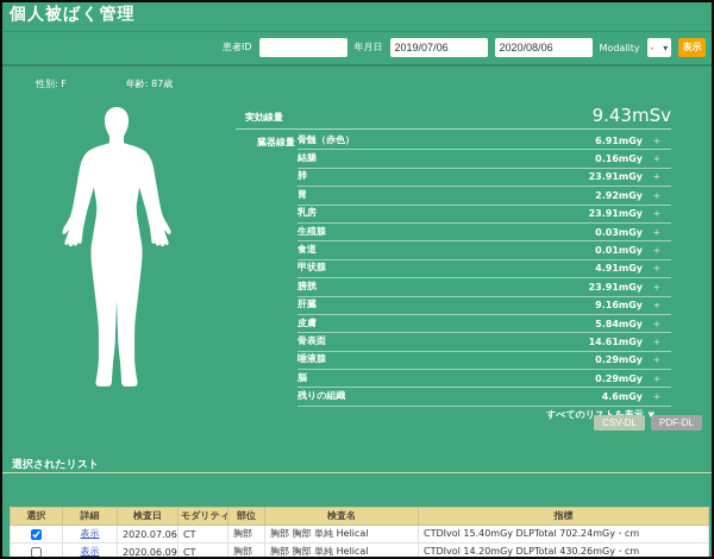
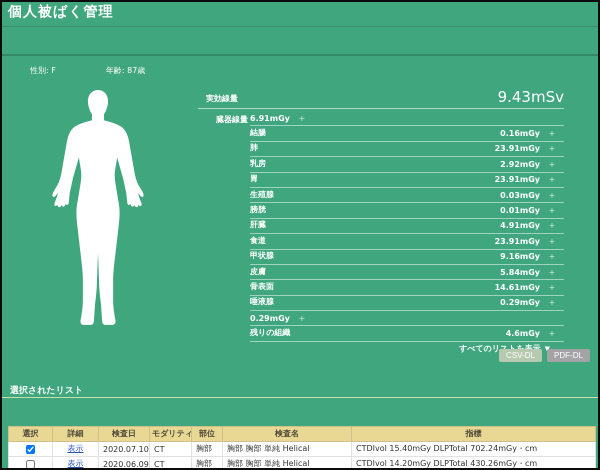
  個人被ばく管理
- 患者ID
- 年月日
- 2019/07/06
- 2020/08/06
- Modality
- -
- ▾
- 表示
  性別: F
  年齢: 87歳
  実効線量
  9.43mSv
  臓器線量
- 骨髄（赤色）
  6.91mGy
  +
  結腸
  0.16mGy
  +
  肺
  23.91mGy
  +
- 胃
+ 乳房
  2.92mGy
  +
- 乳房
+ 胃
  23.91mGy
  +
  生殖腺
  0.03mGy
  +
- 食道
+ 膀胱
  0.01mGy
  +
- 甲状腺
+ 肝臓
  4.91mGy
  +
- 膀胱
+ 食道
  23.91mGy
  +
- 肝臓
+ 甲状腺
  9.16mGy
  +
  皮膚
  5.84mGy
  +
  骨表面
  14.61mGy
  +
  唾液腺
  0.29mGy
  +
- 脳
  0.29mGy
  +
  残りの組織
  4.6mGy
  +
  CSV-DL
  PDF-DL
  選択されたリスト
  選択	詳細	検査日	モダリティ	部位	検査名	指標
- 	表示	2020.07.06	CT	胸部	胸部 胸部 単純 Helical	CTDIvol 15.40mGy DLPTotal 702.24mGy・cm
+ 	表示	2020.07.10	CT	胸部	胸部 胸部 単純 Helical	CTDIvol 15.40mGy DLPTotal 702.24mGy・cm
  	表示	2020.06.09	CT	胸部	胸部 胸部 単純 Helical	CTDIvol 14.20mGy DLPTotal 430.26mGy・cm
